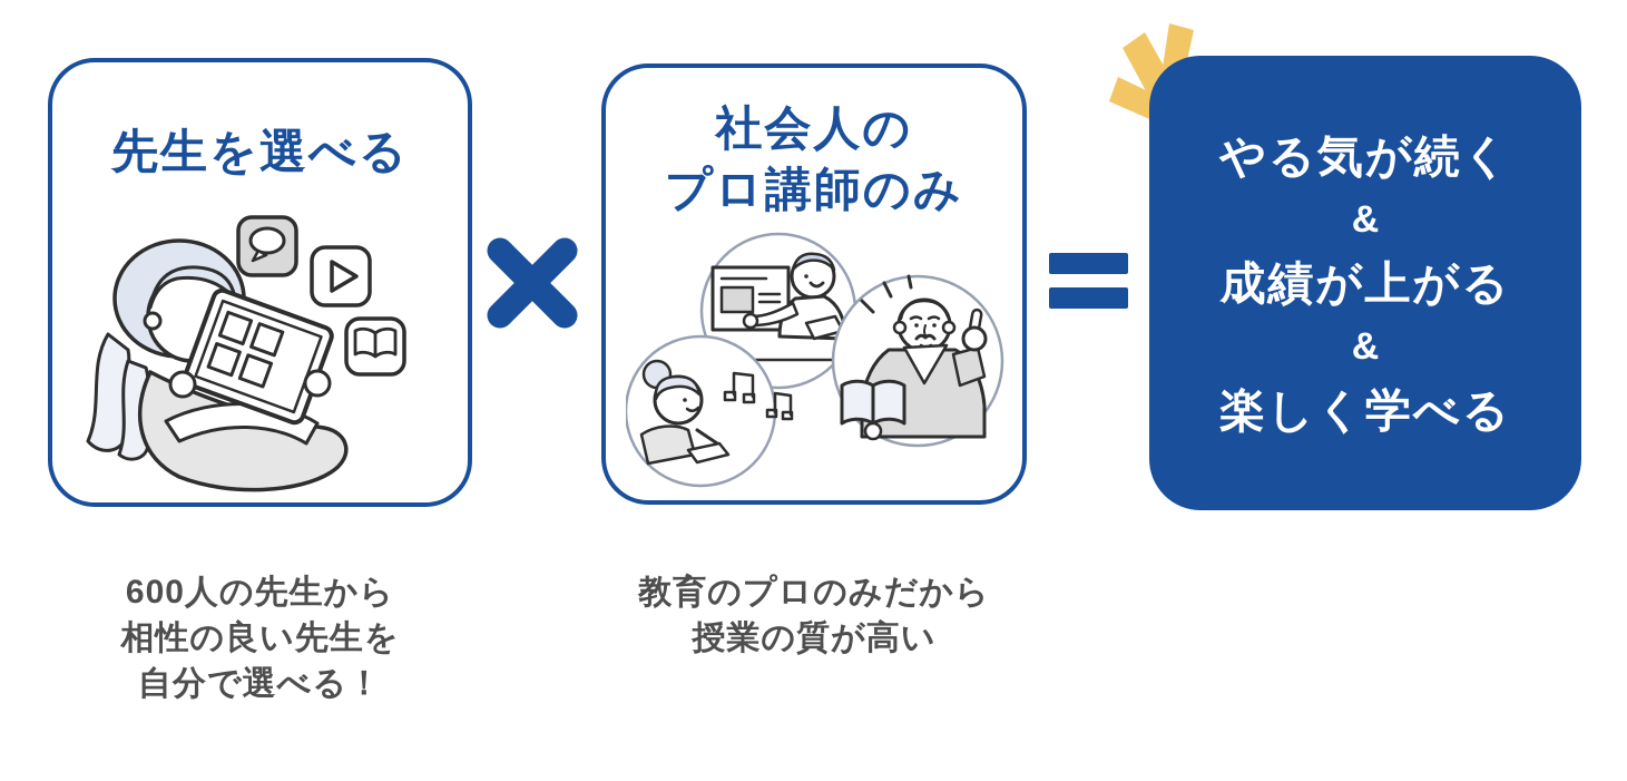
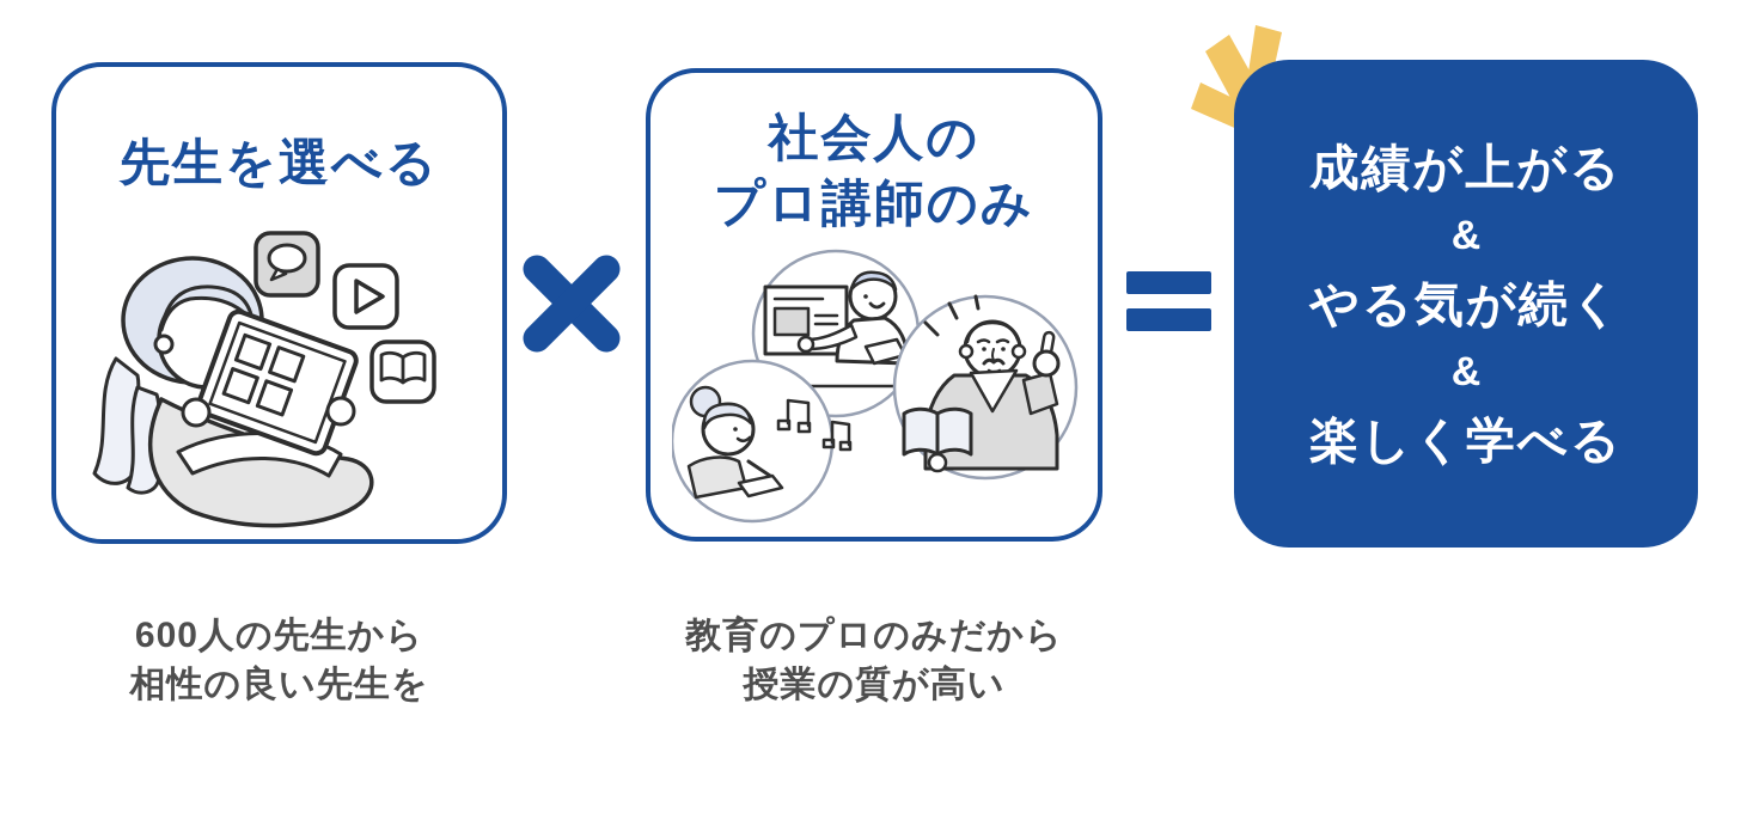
  先生を選べる
  社会人の
  プロ講師のみ
- やる気が続く
+ 成績が上がる
  &
- 成績が上がる
+ やる気が続く
  &
  楽しく学べる
  600人の先生から
  相性の良い先生を
- 自分で選べる！
  教育のプロのみだから
  授業の質が高い
